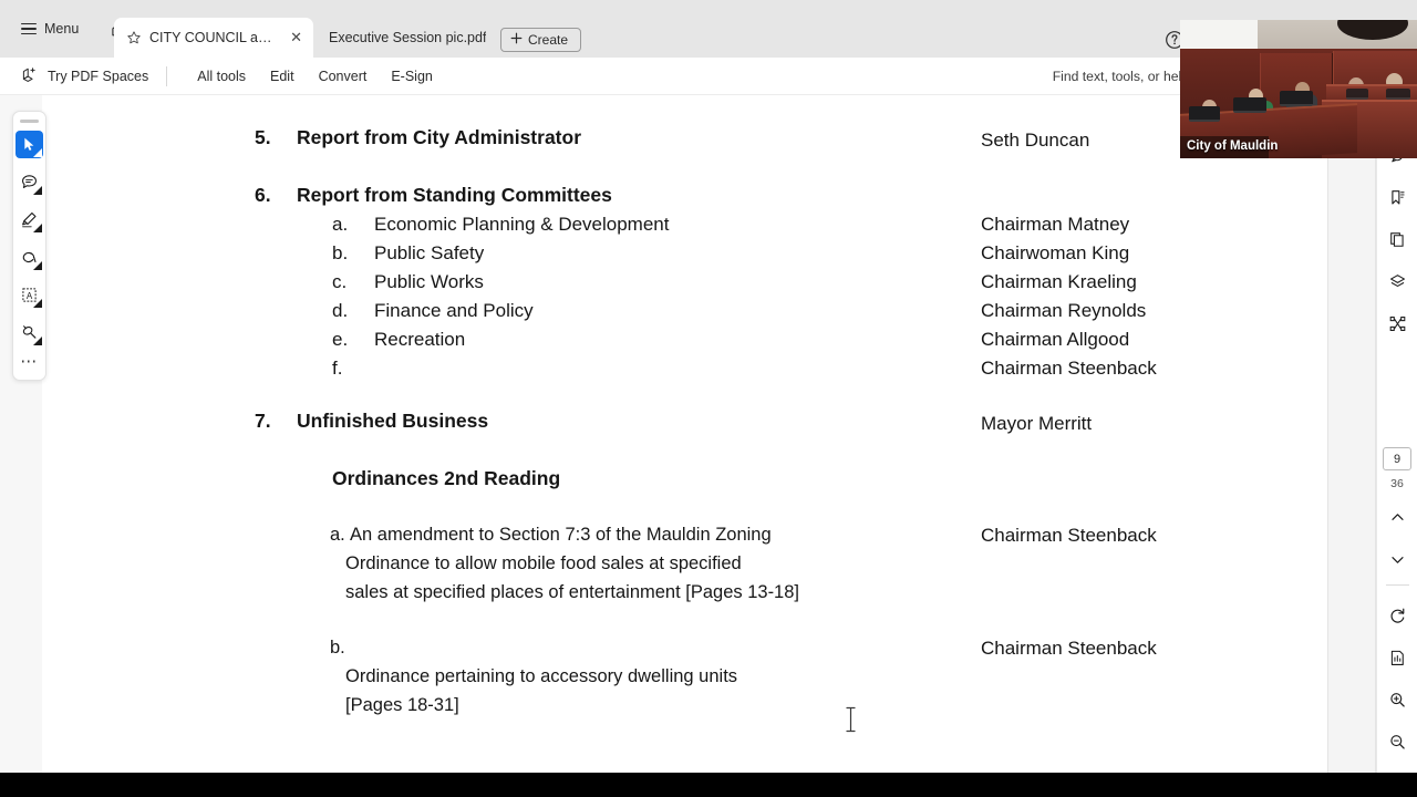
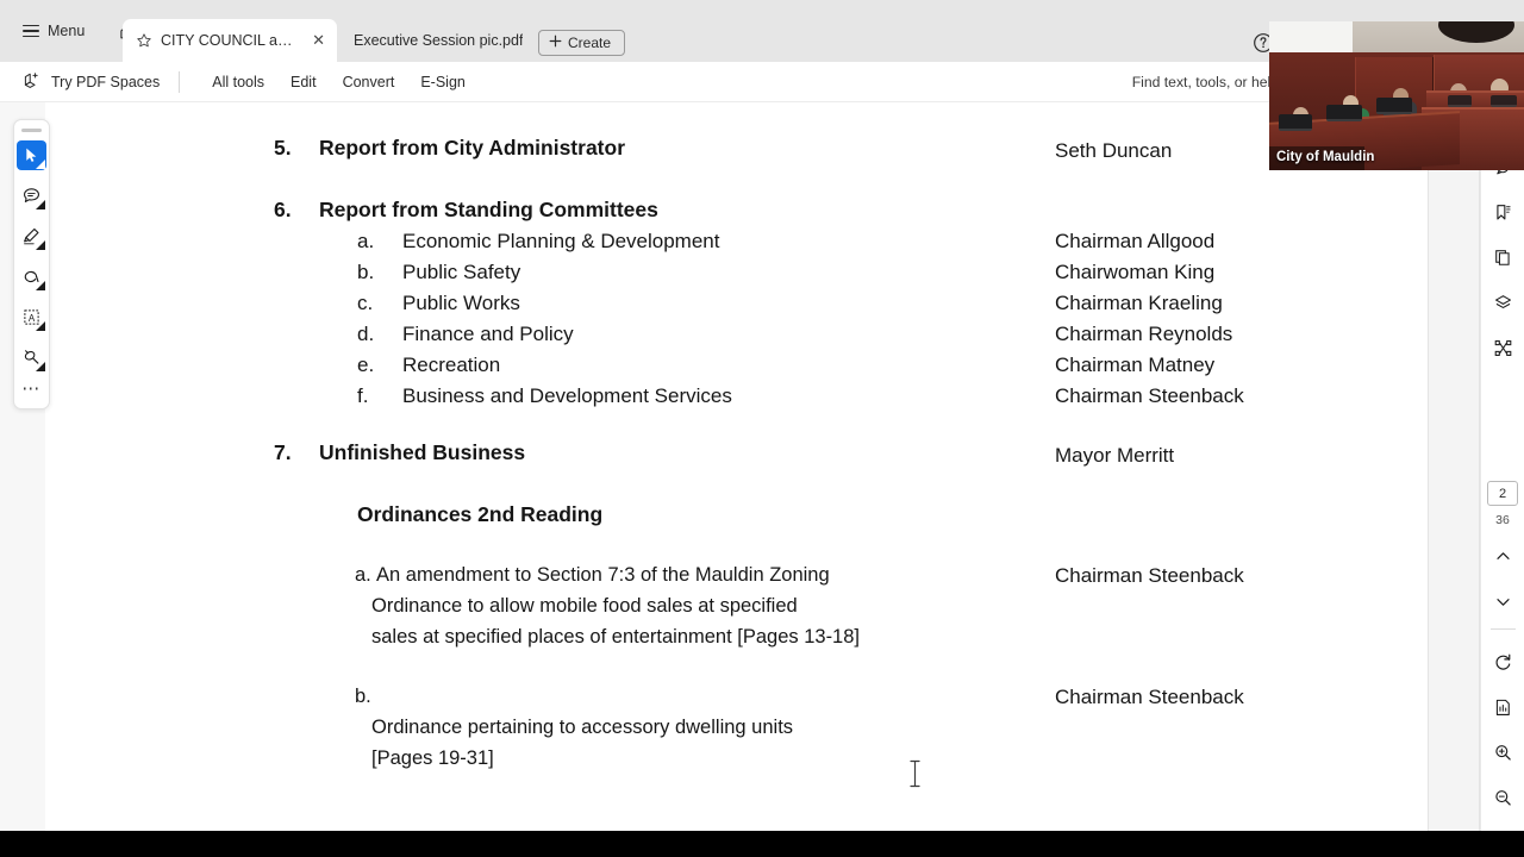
  Menu
  CITY COUNCIL agen
  ✕
  Executive Session pic.pdf
  Create
  Try PDF Spaces
  All tools
  Edit
  Convert
  E-Sign
  Find text, tools, or he
  A
  ⋯
  5.
  Report from City Administrator
  Seth Duncan
  6.
  Report from Standing Committees
  a.
  Economic Planning & Development
- Chairman Matney
+ Chairman Allgood
  b.
  Public Safety
  Chairwoman King
  c.
  Public Works
  Chairman Kraeling
  d.
  Finance and Policy
  Chairman Reynolds
  e.
  Recreation
- Chairman Allgood
+ Chairman Matney
  f.
+ Business and Development Services
  Chairman Steenback
  7.
  Unfinished Business
  Mayor Merritt
  Ordinances 2nd Reading
  a.
  An amendment to Section 7:3 of the Mauldin Zoning
  Ordinance to allow mobile food sales at specified
  sales at specified places of entertainment [Pages 13-18]
  Chairman Steenback
  b.
  Ordinance pertaining to accessory dwelling units
- [Pages 18-31]
+ [Pages 19-31]
  Chairman Steenback
- 9
+ 2
  36
  City of Mauldin
